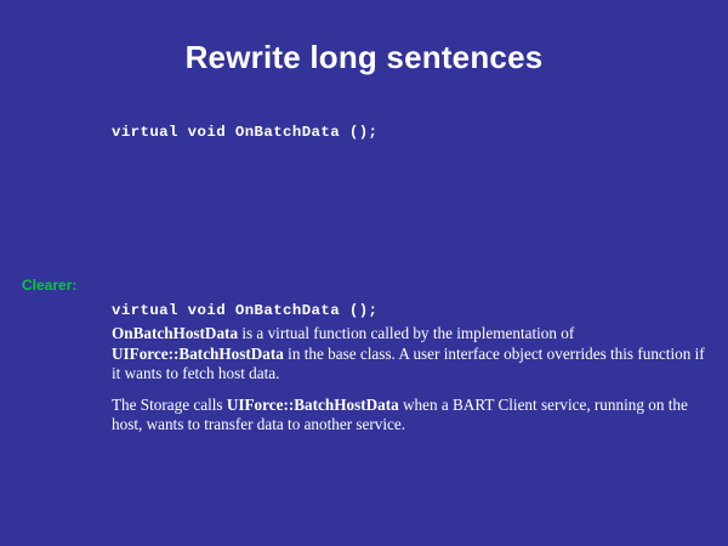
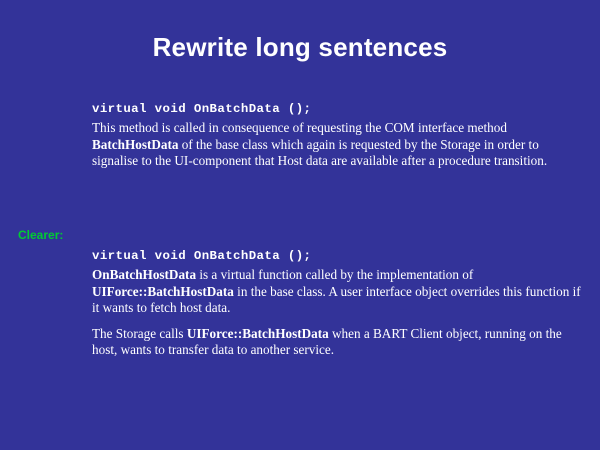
  Rewrite long sentences
  virtual void OnBatchData ();
+ This method is called in consequence of requesting the COM interface method BatchHostData of the base class which again is requested by the Storage in order to signalise to the UI-component that Host data are available after a procedure transition.
  Clearer:
  virtual void OnBatchData ();
  OnBatchHostData is a virtual function called by the implementation of UIForce::BatchHostData in the base class. A user interface object overrides this function if it wants to fetch host data.
- The Storage calls UIForce::BatchHostData when a BART Client service, running on the host, wants to transfer data to another service.
+ The Storage calls UIForce::BatchHostData when a BART Client object, running on the host, wants to transfer data to another service.
